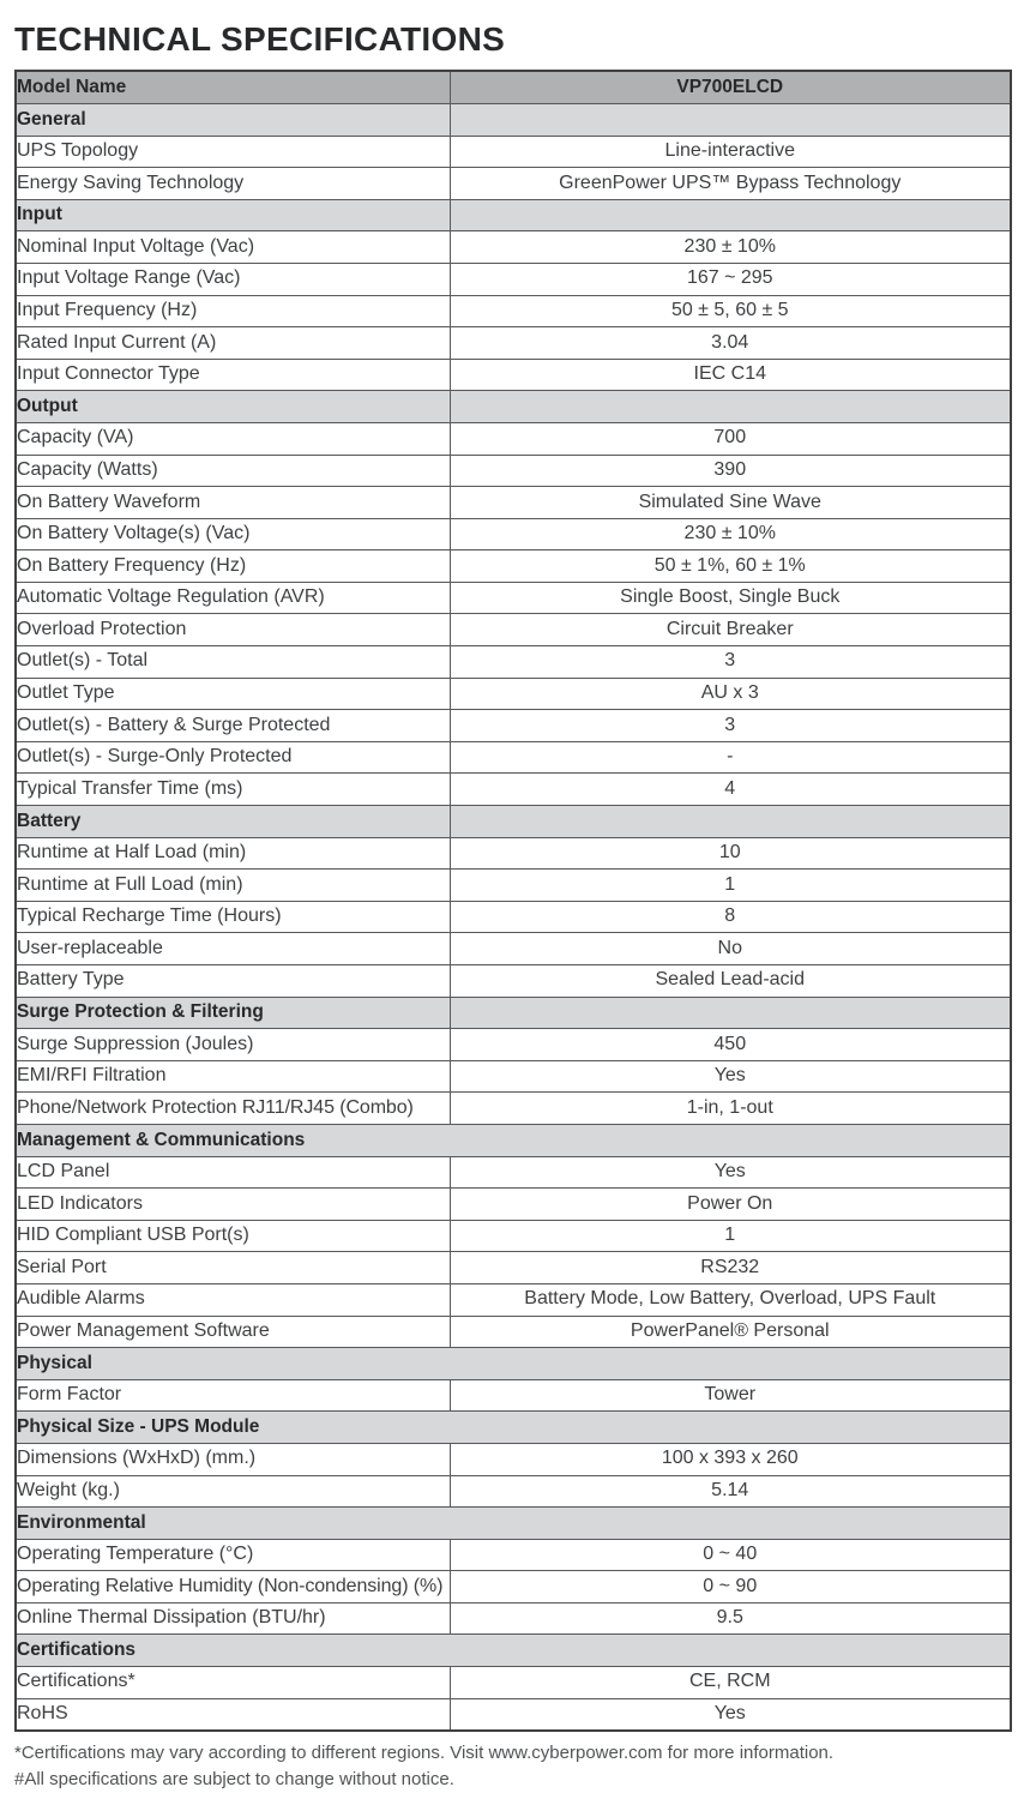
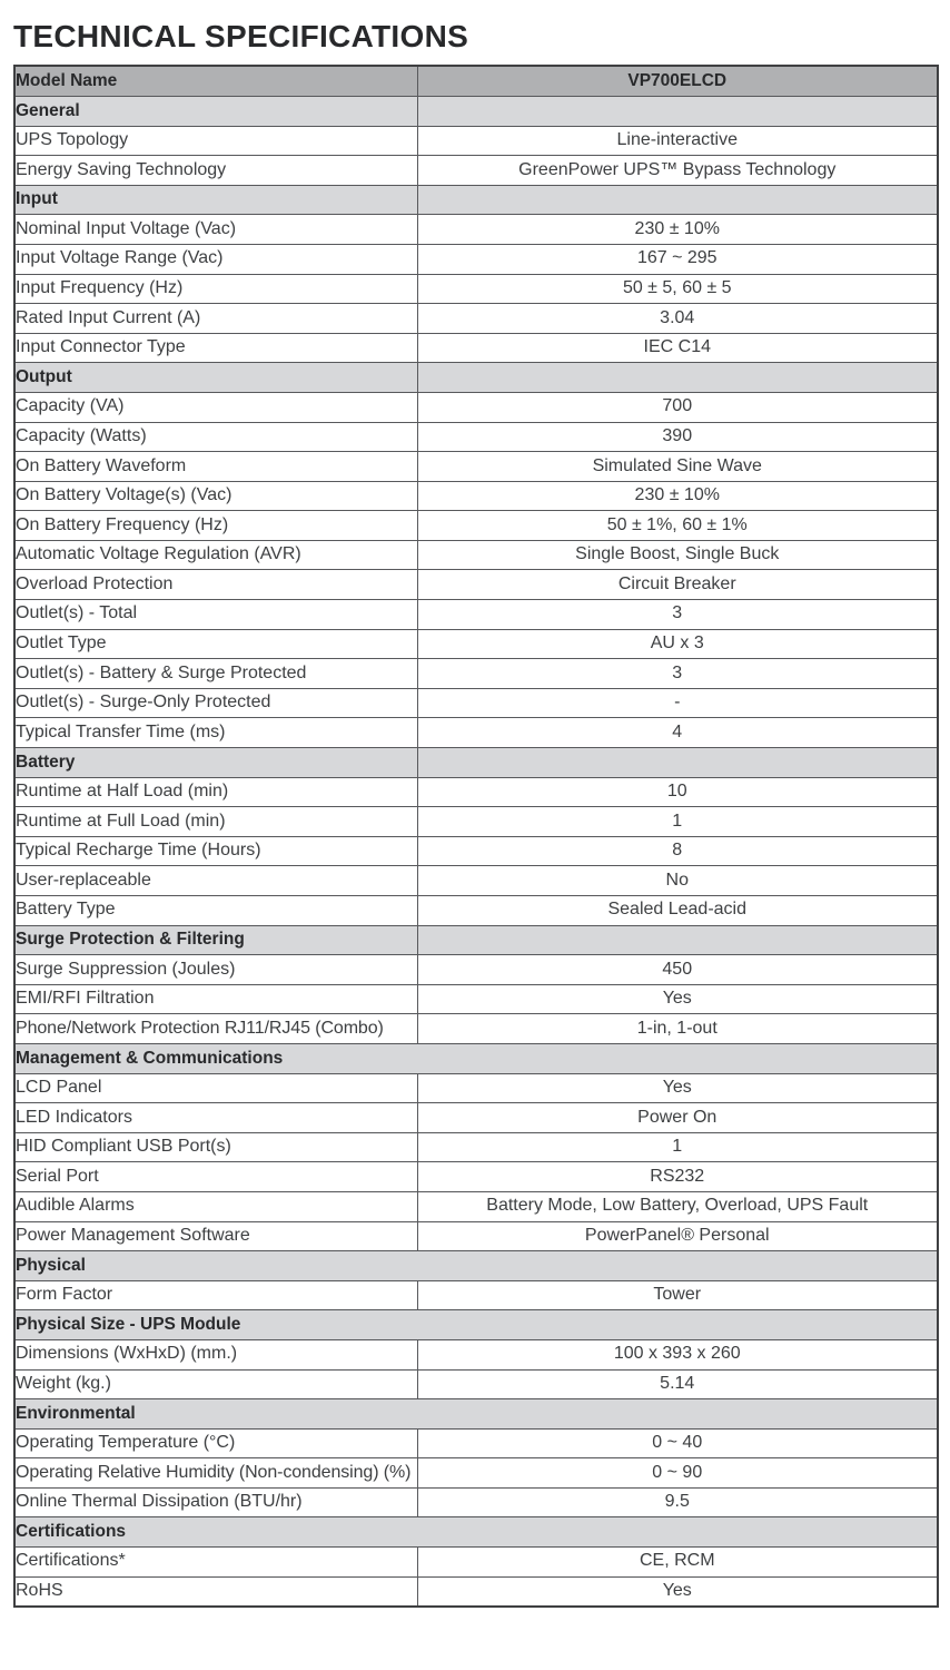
  TECHNICAL SPECIFICATIONS
  Model Name	VP700ELCD
  General
  UPS Topology	Line-interactive
  Energy Saving Technology	GreenPower UPS™ Bypass Technology
  Input
  Nominal Input Voltage (Vac)	230 ± 10%
  Input Voltage Range (Vac)	167 ~ 295
  Input Frequency (Hz)	50 ± 5, 60 ± 5
  Rated Input Current (A)	3.04
  Input Connector Type	IEC C14
  Output
  Capacity (VA)	700
  Capacity (Watts)	390
  On Battery Waveform	Simulated Sine Wave
  On Battery Voltage(s) (Vac)	230 ± 10%
  On Battery Frequency (Hz)	50 ± 1%, 60 ± 1%
  Automatic Voltage Regulation (AVR)	Single Boost, Single Buck
  Overload Protection	Circuit Breaker
  Outlet(s) - Total	3
  Outlet Type	AU x 3
  Outlet(s) - Battery & Surge Protected	3
  Outlet(s) - Surge-Only Protected	-
  Typical Transfer Time (ms)	4
  Battery
  Runtime at Half Load (min)	10
  Runtime at Full Load (min)	1
  Typical Recharge Time (Hours)	8
  User-replaceable	No
  Battery Type	Sealed Lead-acid
  Surge Protection & Filtering
  Surge Suppression (Joules)	450
  EMI/RFI Filtration	Yes
  Phone/Network Protection RJ11/RJ45 (Combo)	1-in, 1-out
  Management & Communications
  LCD Panel	Yes
  LED Indicators	Power On
  HID Compliant USB Port(s)	1
  Serial Port	RS232
  Audible Alarms	Battery Mode, Low Battery, Overload, UPS Fault
  Power Management Software	PowerPanel® Personal
  Physical
  Form Factor	Tower
  Physical Size - UPS Module
  Dimensions (WxHxD) (mm.)	100 x 393 x 260
  Weight (kg.)	5.14
  Environmental
  Operating Temperature (°C)	0 ~ 40
  Operating Relative Humidity (Non-condensing) (%)	0 ~ 90
  Online Thermal Dissipation (BTU/hr)	9.5
  Certifications
  Certifications*	CE, RCM
  RoHS	Yes
- *Certifications may vary according to different regions. Visit www.cyberpower.com for more information.
- #All specifications are subject to change without notice.
